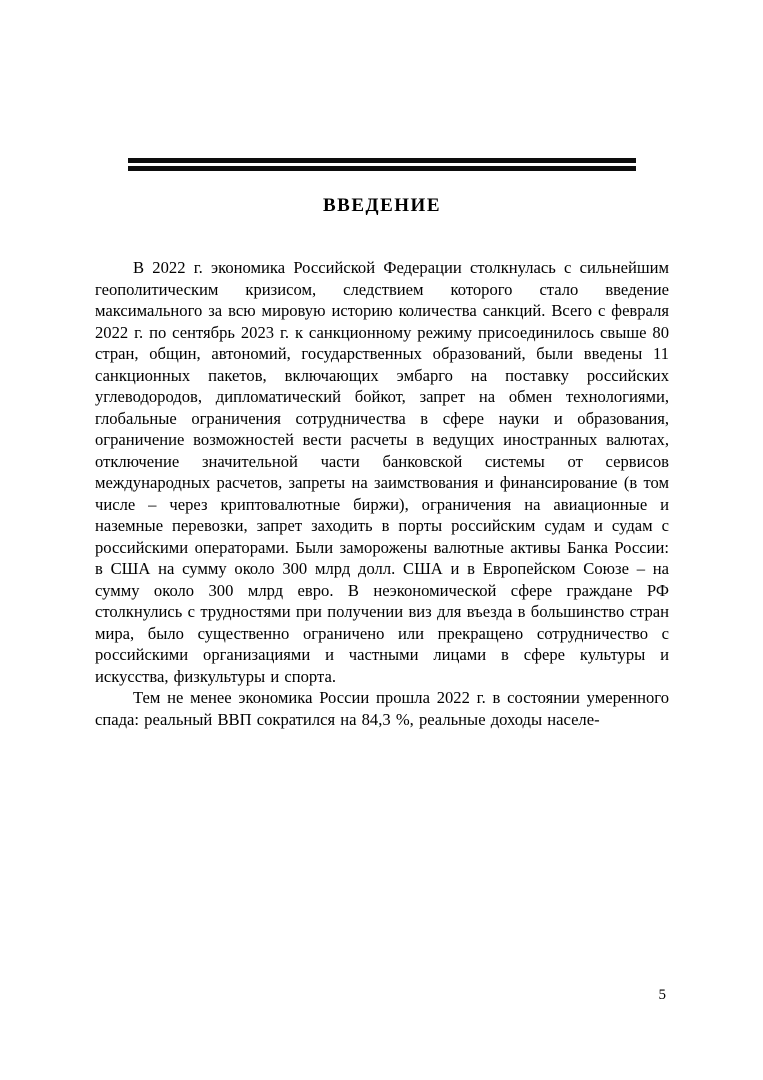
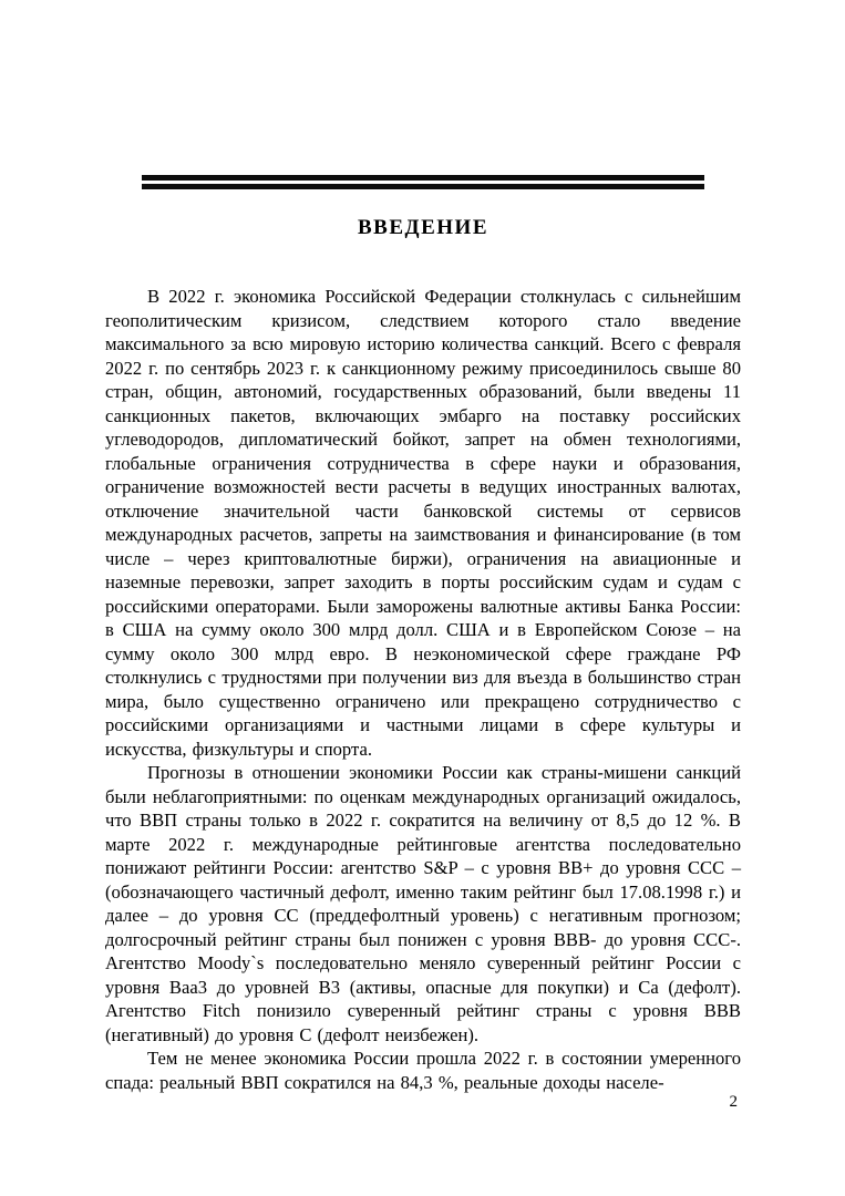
  ВВЕДЕНИЕ
  В 2022 г. экономика Российской Федерации столкнулась с сильнейшим геополитическим кризисом, следствием которого стало введение максимального за всю мировую историю количества санкций. Всего с февраля 2022 г. по сентябрь 2023 г. к санкционному режиму присоединилось свыше 80 стран, общин, автономий, государственных образований, были введены 11 санкционных пакетов, включающих эмбарго на поставку российских углеводородов, дипломатический бойкот, запрет на обмен технологиями, глобальные ограничения сотрудничества в сфере науки и образования, ограничение возможностей вести расчеты в ведущих иностранных валютах, отключение значительной части банковской системы от сервисов международных расчетов, запреты на заимствования и финансирование (в том числе – через криптовалютные биржи), ограничения на авиационные и наземные перевозки, запрет заходить в порты российским судам и судам с российскими операторами. Были заморожены валютные активы Банка России: в США на сумму около 300 млрд долл. США и в Европейском Союзе – на сумму около 300 млрд евро. В неэкономической сфере граждане РФ столкнулись с трудностями при получении виз для въезда в большинство стран мира, было существенно ограничено или прекращено сотрудничество с российскими организациями и частными лицами в сфере культуры и искусства, физкультуры и спорта.
+ Прогнозы в отношении экономики России как страны-мишени санкций были неблагоприятными: по оценкам международных организаций ожидалось, что ВВП страны только в 2022 г. сократится на величину от 8,5 до 12 %. В марте 2022 г. международные рейтинговые агентства последовательно понижают рейтинги России: агентство S&P – с уровня BB+ до уровня CCC – (обозначающего частичный дефолт, именно таким рейтинг был 17.08.1998 г.) и далее – до уровня CC (преддефолтный уровень) с негативным прогнозом; долгосрочный рейтинг страны был понижен с уровня BBB- до уровня CCC-. Агентство Moody`s последовательно меняло суверенный рейтинг России с уровня Baa3 до уровней B3 (активы, опасные для покупки) и Ca (дефолт). Агентство Fitch понизило суверенный рейтинг страны с уровня BBB (негативный) до уровня C (дефолт неизбежен).
  Тем не менее экономика России прошла 2022 г. в состоянии умеренного спада: реальный ВВП сократился на 84,3 %, реальные доходы населе-
- 5
+ 2
